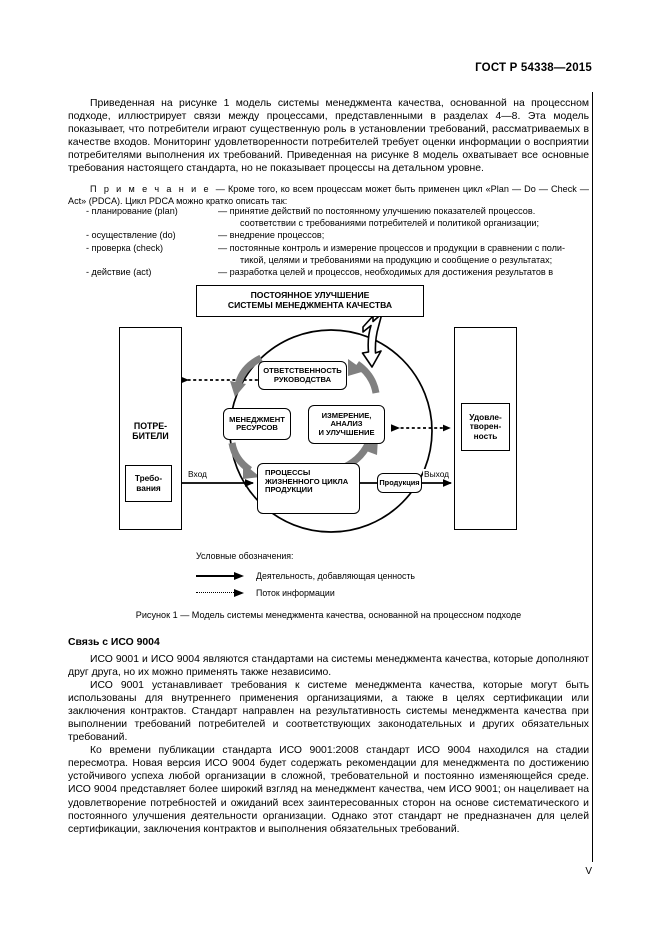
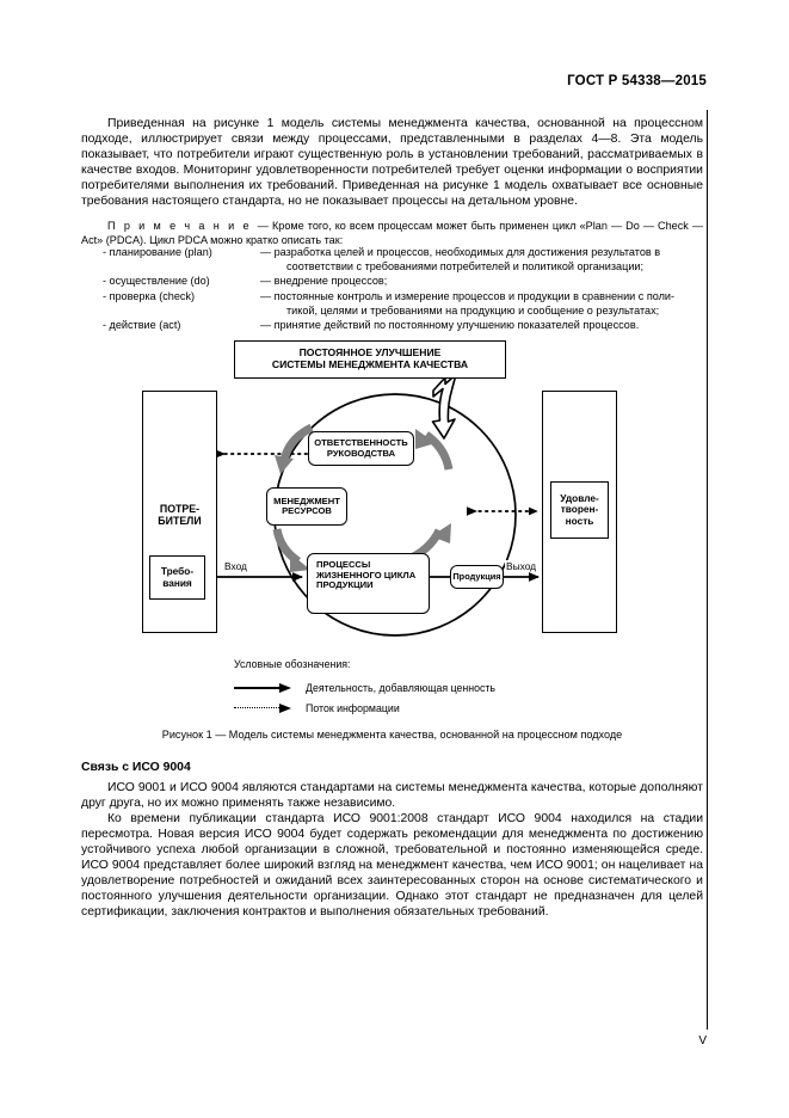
  ГОСТ Р 54338—2015
- Приведенная на рисунке 1 модель системы менеджмента качества, основанной на процессном подходе, иллюстрирует связи между процессами, представленными в разделах 4—8. Эта модель показывает, что потребители играют существенную роль в установлении требований, рассматриваемых в качестве входов. Мониторинг удовлетворенности потребителей требует оценки информации о восприятии потребителями выполнения их требований. Приведенная на рисунке 8 модель охватывает все основные требования настоящего стандарта, но не показывает процессы на детальном уровне.
+ Приведенная на рисунке 1 модель системы менеджмента качества, основанной на процессном подходе, иллюстрирует связи между процессами, представленными в разделах 4—8. Эта модель показывает, что потребители играют существенную роль в установлении требований, рассматриваемых в качестве входов. Мониторинг удовлетворенности потребителей требует оценки информации о восприятии потребителями выполнения их требований. Приведенная на рисунке 1 модель охватывает все основные требования настоящего стандарта, но не показывает процессы на детальном уровне.
  П р и м е ч а н и е — Кроме того, ко всем процессам может быть применен цикл «Plan — Do — Check — Act» (PDCA). Цикл PDCA можно кратко описать так:
  - планирование (plan)
- — принятие действий по постоянному улучшению показателей процессов.
+ — разработка целей и процессов, необходимых для достижения результатов в
  соответствии с требованиями потребителей и политикой организации;
  - осуществление (do)
  — внедрение процессов;
  - проверка (check)
  — постоянные контроль и измерение процессов и продукции в сравнении с поли-
  тикой, целями и требованиями на продукцию и сообщение о результатах;
  - действие (act)
- — разработка целей и процессов, необходимых для достижения результатов в
+ — принятие действий по постоянному улучшению показателей процессов.
  ПОСТОЯННОЕ УЛУЧШЕНИЕ
  СИСТЕМЫ МЕНЕДЖМЕНТА КАЧЕСТВА
  ПОТРЕ-
  БИТЕЛИ
  Требо-
  вания
  Удовле-
  творен-
  ность
  ОТВЕТСТВЕННОСТЬ
  РУКОВОДСТВА
  МЕНЕДЖМЕНТ
  РЕСУРСОВ
- ИЗМЕРЕНИЕ,
- АНАЛИЗ
- И УЛУЧШЕНИЕ
  ПРОЦЕССЫ
  ЖИЗНЕННОГО ЦИКЛА
  ПРОДУКЦИИ
  Продукция
  Вход
  Выход
  Условные обозначения:
  Деятельность, добавляющая ценность
  Поток информации
  Рисунок 1 — Модель системы менеджмента качества, основанной на процессном подходе
  Связь с ИСО 9004
  ИСО 9001 и ИСО 9004 являются стандартами на системы менеджмента качества, которые дополняют друг друга, но их можно применять также независимо.
- ИСО 9001 устанавливает требования к системе менеджмента качества, которые могут быть использованы для внутреннего применения организациями, а также в целях сертификации или заключения контрактов. Стандарт направлен на результативность системы менеджмента качества при выполнении требований потребителей и соответствующих законодательных и других обязательных требований.
  Ко времени публикации стандарта ИСО 9001:2008 стандарт ИСО 9004 находился на стадии пересмотра. Новая версия ИСО 9004 будет содержать рекомендации для менеджмента по достижению устойчивого успеха любой организации в сложной, требовательной и постоянно изменяющейся среде. ИСО 9004 представляет более широкий взгляд на менеджмент качества, чем ИСО 9001; он нацеливает на удовлетворение потребностей и ожиданий всех заинтересованных сторон на основе систематического и постоянного улучшения деятельности организации. Однако этот стандарт не предназначен для целей сертификации, заключения контрактов и выполнения обязательных требований.
  V
